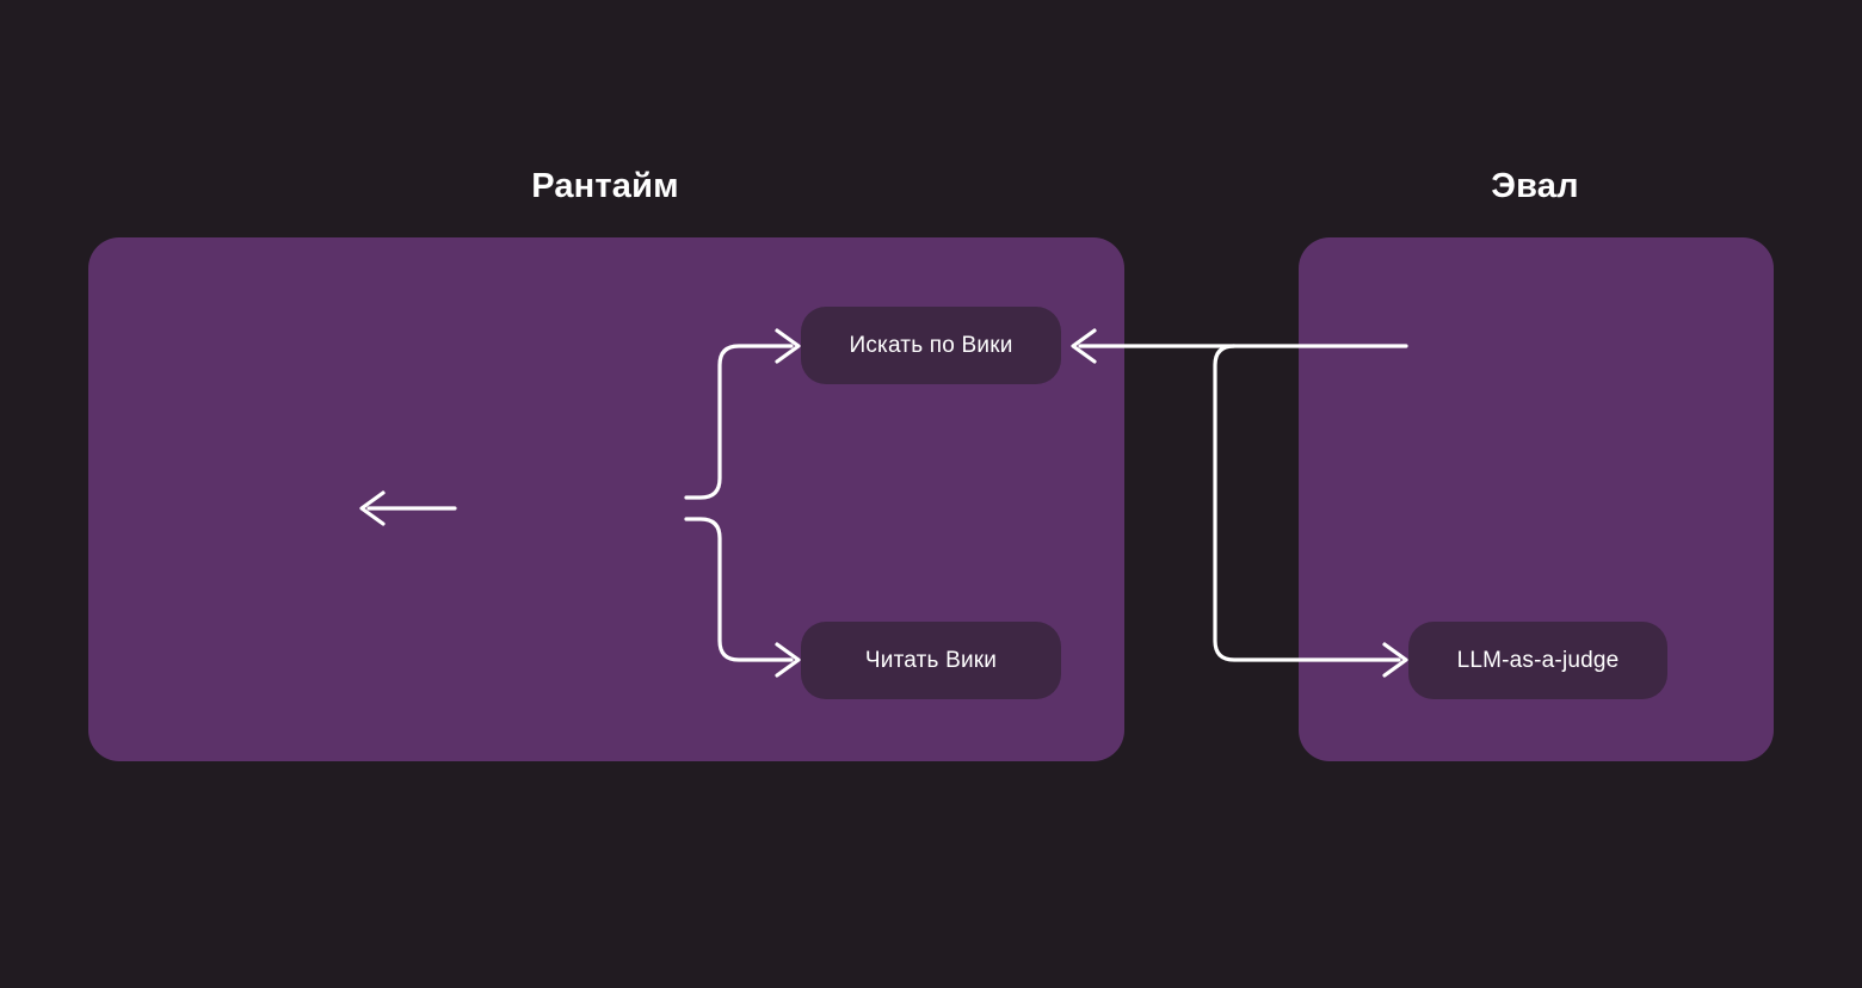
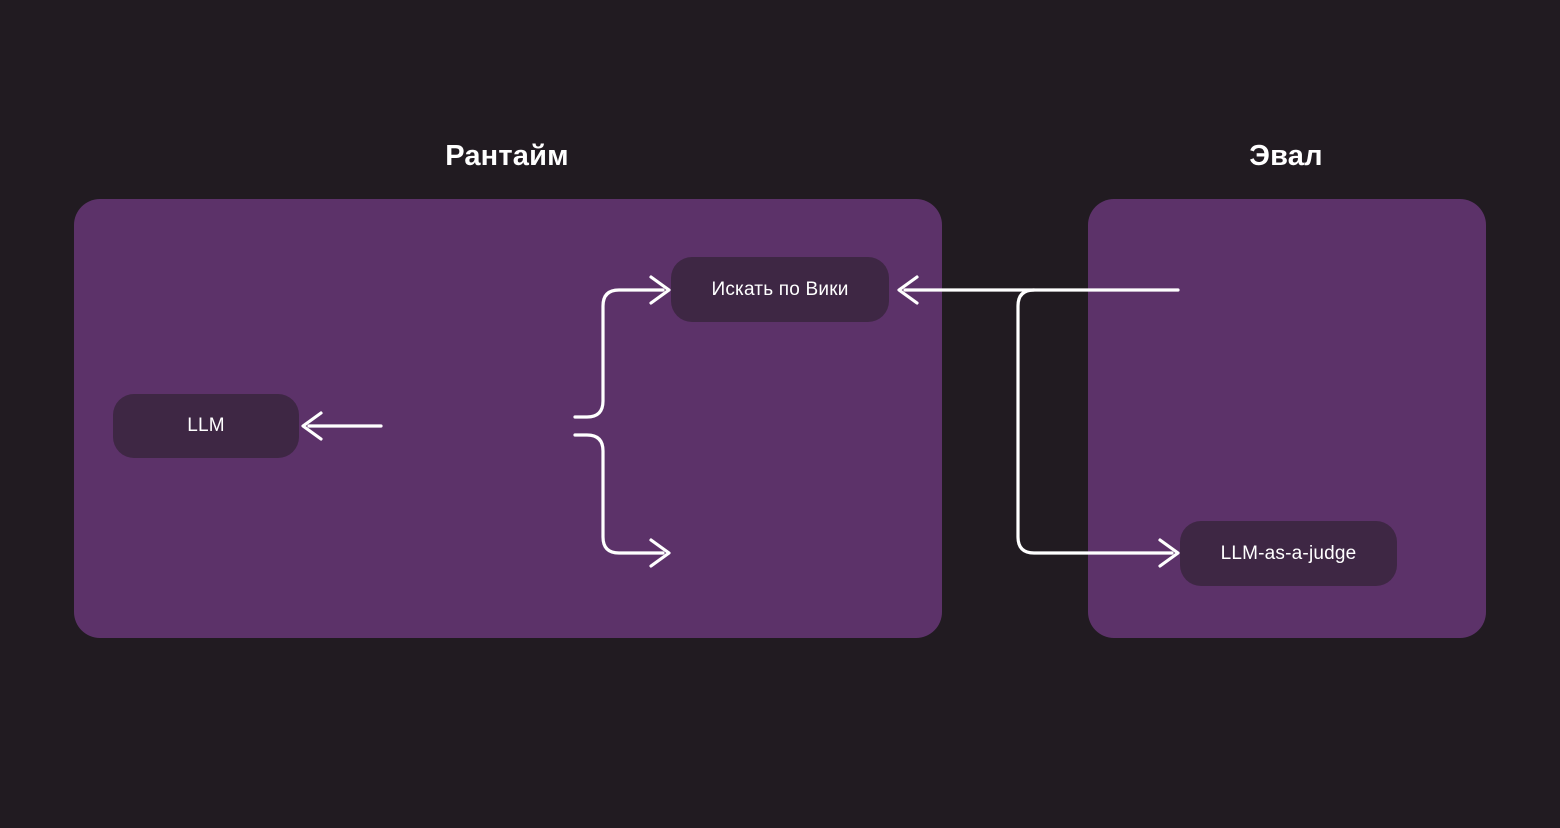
  Рантайм
  Эвал
+ LLM
  Искать по Вики
- Читать Вики
  LLM-as-a-judge
